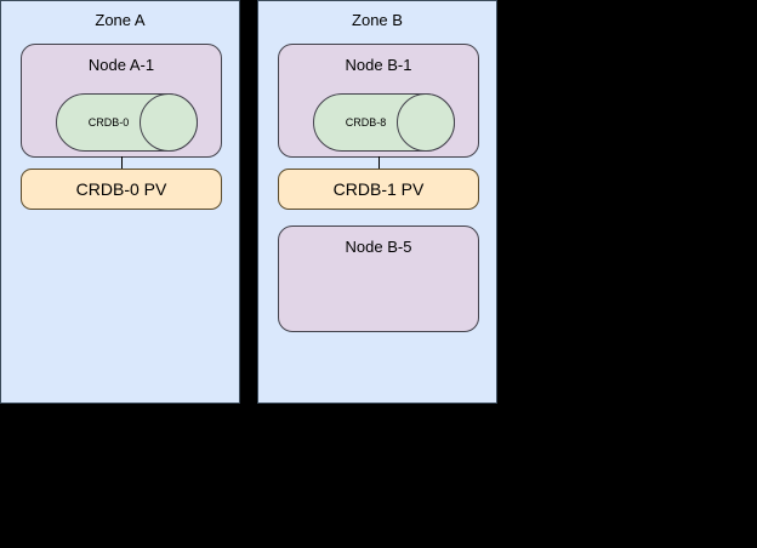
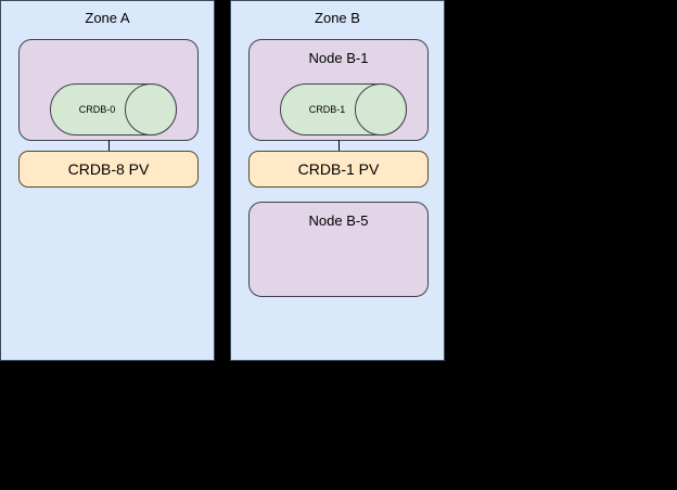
  Zone A
- Node A-1
  CRDB-0
- CRDB-0 PV
+ CRDB-8 PV
  Zone B
  Node B-1
- CRDB-8
+ CRDB-1
  CRDB-1 PV
  Node B-5
